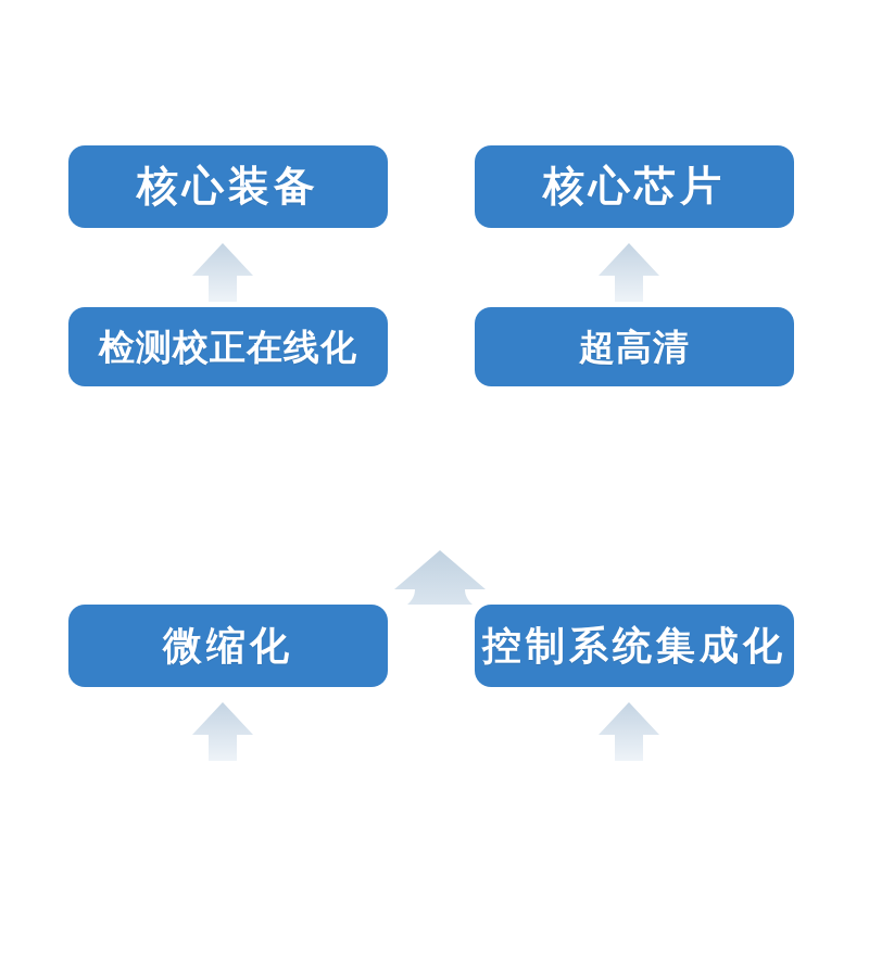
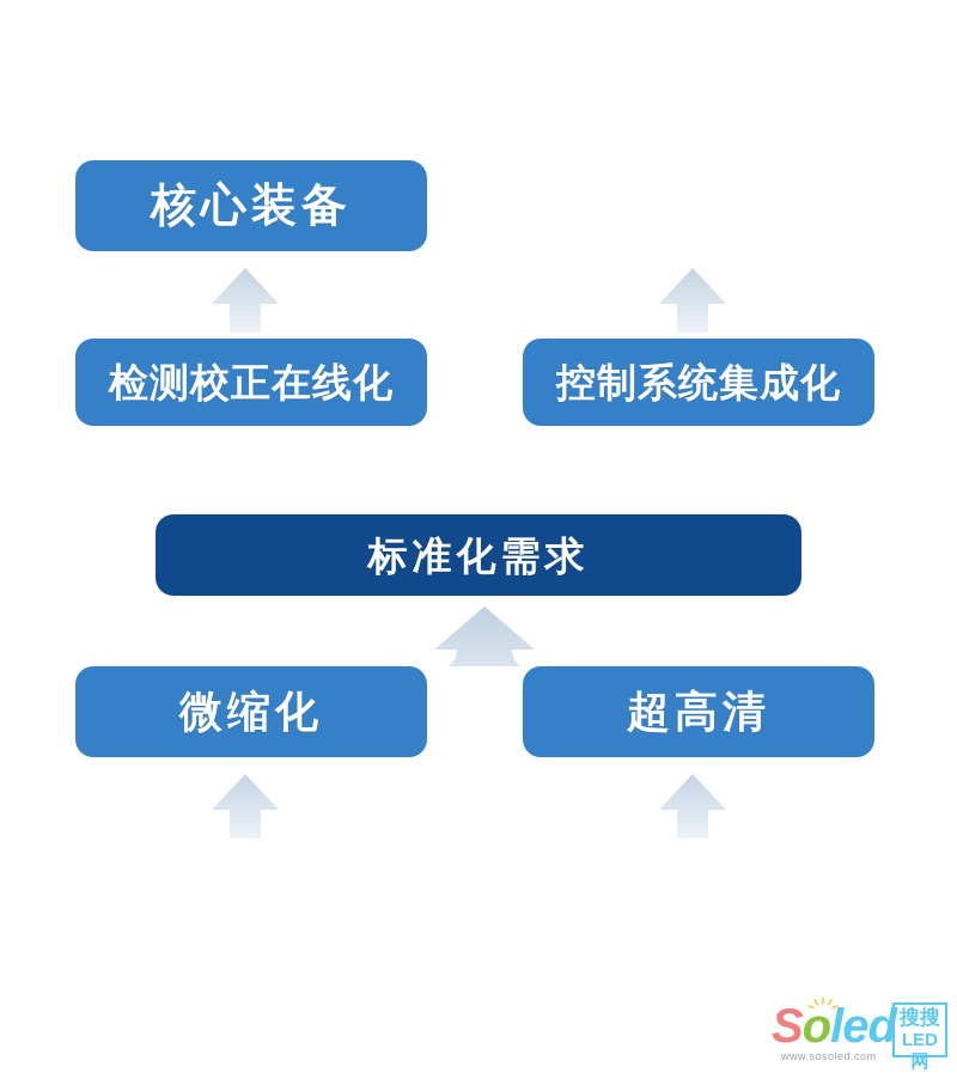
  核心装备
- 核心芯片
  检测校正在线化
- 超高清
+ 控制系统集成化
+ 标准化需求
  微缩化
- 控制系统集成化
+ 超高清
+ Soled
+ www.sosoled.com
+ 搜搜
+ LED网
